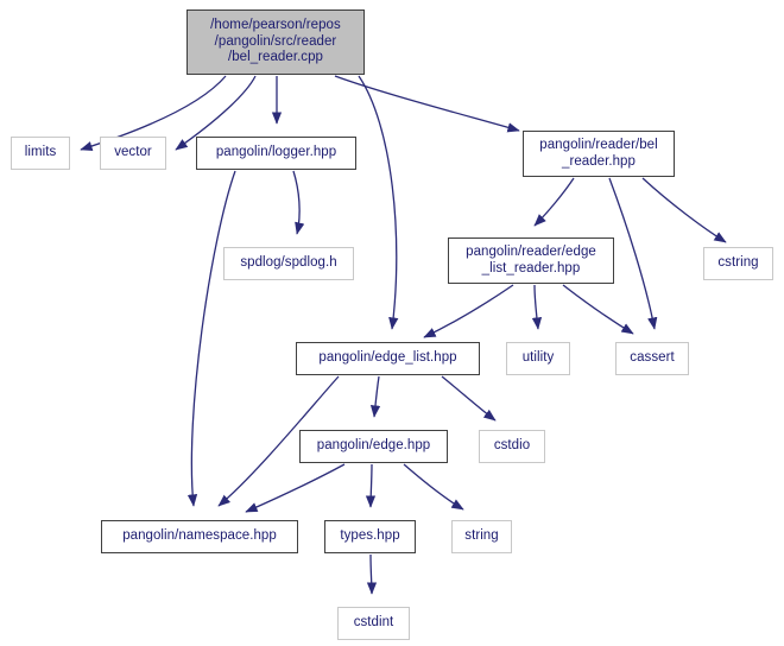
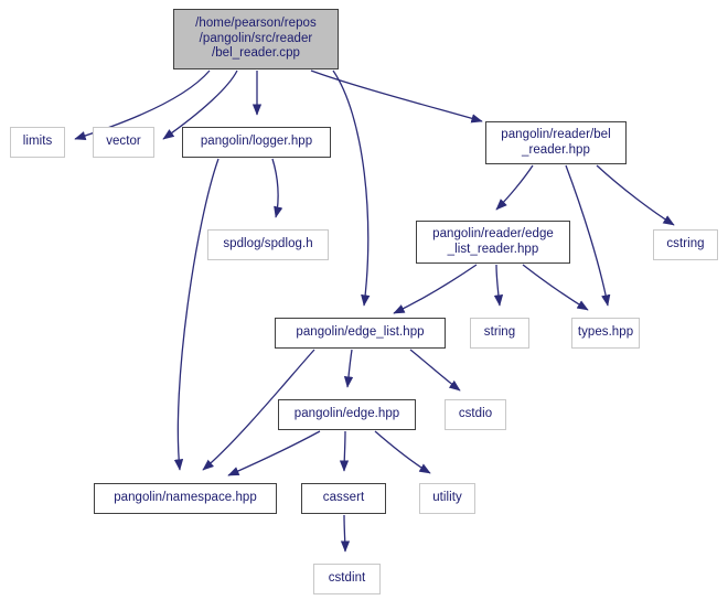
  /home/pearson/repos
  /pangolin/src/reader
  /bel_reader.cpp
  limits
  vector
  pangolin/logger.hpp
  pangolin/reader/bel
  _reader.hpp
  spdlog/spdlog.h
  pangolin/reader/edge
  _list_reader.hpp
  cstring
  pangolin/edge_list.hpp
- utility
+ string
- cassert
+ types.hpp
  pangolin/edge.hpp
  cstdio
  pangolin/namespace.hpp
- types.hpp
+ cassert
- string
+ utility
  cstdint
